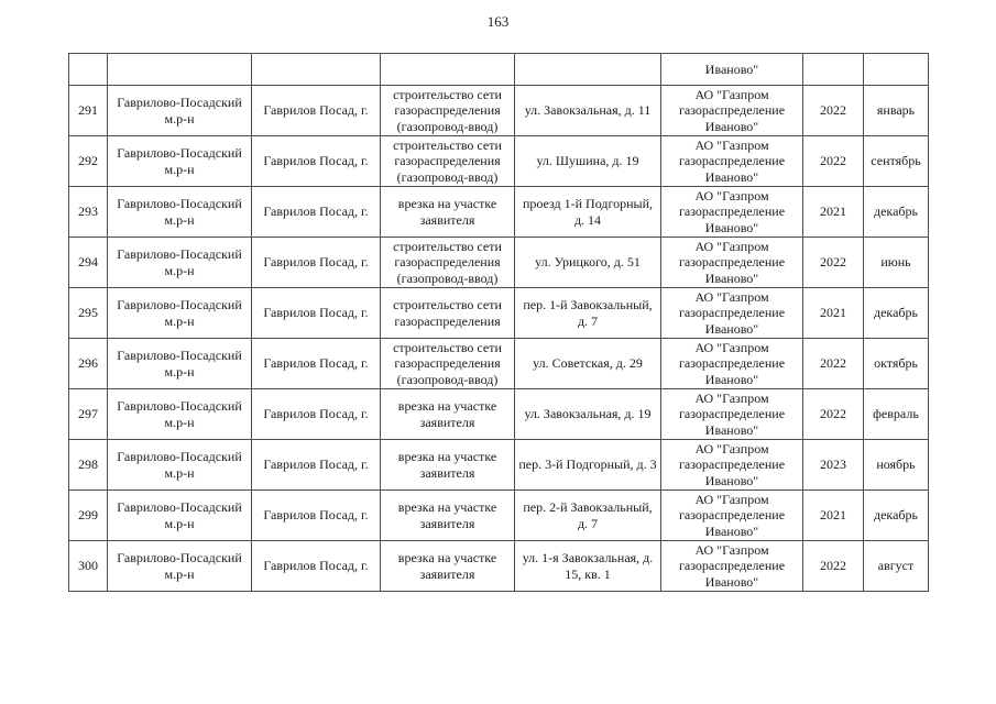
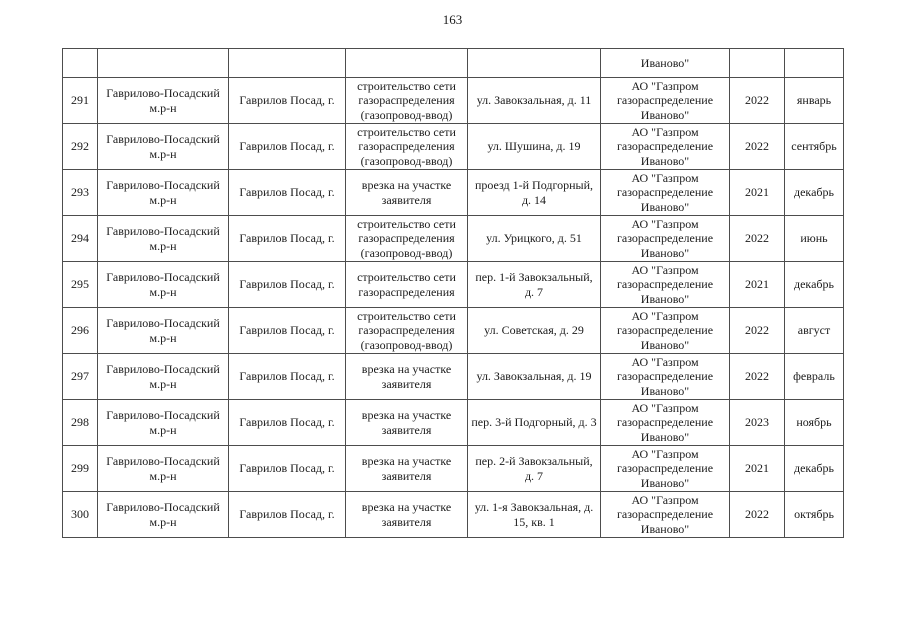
  163
  					Иваново"
  291	Гаврилово-Посадский м.р-н	Гаврилов Посад, г.	строительство сети газораспределения (газопровод-ввод)	ул. Завокзальная, д. 11	АО "Газпром газораспределение Иваново"	2022	январь
  292	Гаврилово-Посадский м.р-н	Гаврилов Посад, г.	строительство сети газораспределения (газопровод-ввод)	ул. Шушина, д. 19	АО "Газпром газораспределение Иваново"	2022	сентябрь
  293	Гаврилово-Посадский м.р-н	Гаврилов Посад, г.	врезка на участке заявителя	проезд 1-й Подгорный, д. 14	АО "Газпром газораспределение Иваново"	2021	декабрь
  294	Гаврилово-Посадский м.р-н	Гаврилов Посад, г.	строительство сети газораспределения (газопровод-ввод)	ул. Урицкого, д. 51	АО "Газпром газораспределение Иваново"	2022	июнь
  295	Гаврилово-Посадский м.р-н	Гаврилов Посад, г.	строительство сети газораспределения	пер. 1-й Завокзальный, д. 7	АО "Газпром газораспределение Иваново"	2021	декабрь
- 296	Гаврилово-Посадский м.р-н	Гаврилов Посад, г.	строительство сети газораспределения (газопровод-ввод)	ул. Советская, д. 29	АО "Газпром газораспределение Иваново"	2022	октябрь
+ 296	Гаврилово-Посадский м.р-н	Гаврилов Посад, г.	строительство сети газораспределения (газопровод-ввод)	ул. Советская, д. 29	АО "Газпром газораспределение Иваново"	2022	август
  297	Гаврилово-Посадский м.р-н	Гаврилов Посад, г.	врезка на участке заявителя	ул. Завокзальная, д. 19	АО "Газпром газораспределение Иваново"	2022	февраль
  298	Гаврилово-Посадский м.р-н	Гаврилов Посад, г.	врезка на участке заявителя	пер. 3-й Подгорный, д. 3	АО "Газпром газораспределение Иваново"	2023	ноябрь
  299	Гаврилово-Посадский м.р-н	Гаврилов Посад, г.	врезка на участке заявителя	пер. 2-й Завокзальный, д. 7	АО "Газпром газораспределение Иваново"	2021	декабрь
- 300	Гаврилово-Посадский м.р-н	Гаврилов Посад, г.	врезка на участке заявителя	ул. 1-я Завокзальная, д. 15, кв. 1	АО "Газпром газораспределение Иваново"	2022	август
+ 300	Гаврилово-Посадский м.р-н	Гаврилов Посад, г.	врезка на участке заявителя	ул. 1-я Завокзальная, д. 15, кв. 1	АО "Газпром газораспределение Иваново"	2022	октябрь
